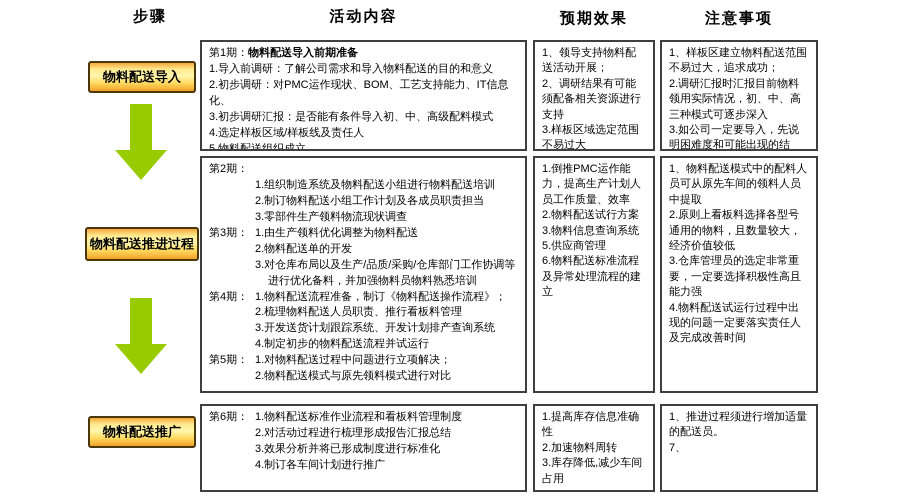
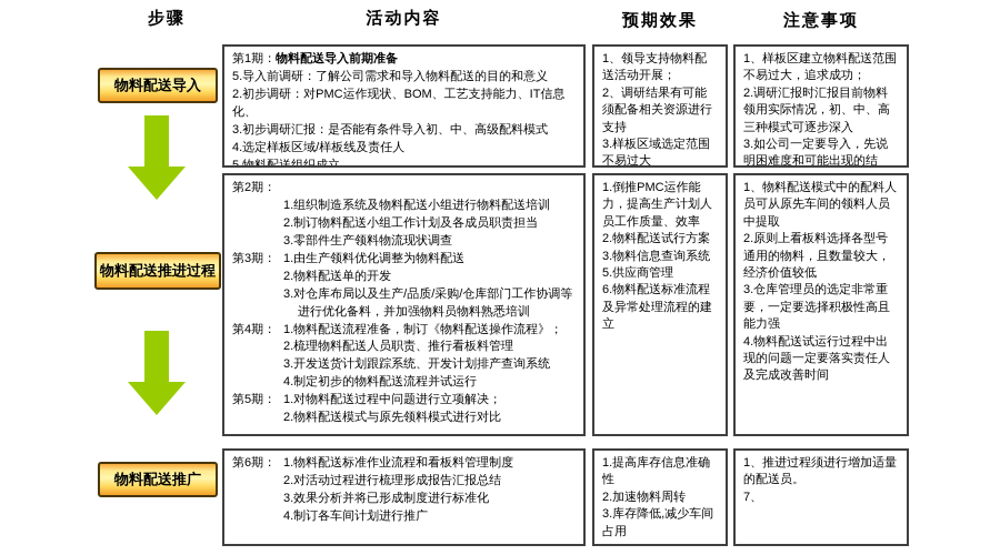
  步骤
  活动内容
  预期效果
  注意事项
  物料配送导入
  物料配送推进过程
  物料配送推广
  第1期：物料配送导入前期准备
- 1.导入前调研：了解公司需求和导入物料配送的目的和意义
+ 5.导入前调研：了解公司需求和导入物料配送的目的和意义
  2.初步调研：对PMC运作现状、BOM、工艺支持能力、IT信息化、
  3.初步调研汇报：是否能有条件导入初、中、高级配料模式
  4.选定样板区域/样板线及责任人
  5.物料配送组织成立
  1、领导支持物料配送活动开展；
  2、调研结果有可能须配备相关资源进行支持
  3.样板区域选定范围不易过大
  1、样板区建立物料配送范围不易过大，追求成功；
  2.调研汇报时汇报目前物料领用实际情况，初、中、高三种模式可逐步深入
  3.如公司一定要导入，先说明困难度和可能出现的结
  第2期：
  1.组织制造系统及物料配送小组进行物料配送培训
  2.制订物料配送小组工作计划及各成员职责担当
  3.零部件生产领料物流现状调查
  第3期：
  1.由生产领料优化调整为物料配送
  2.物料配送单的开发
  3.对仓库布局以及生产/品质/采购/仓库部门工作协调等进行优化备料，并加强物料员物料熟悉培训
  第4期：
  1.物料配送流程准备，制订《物料配送操作流程》；
  2.梳理物料配送人员职责、推行看板料管理
  3.开发送货计划跟踪系统、开发计划排产查询系统
  4.制定初步的物料配送流程并试运行
  第5期：
  1.对物料配送过程中问题进行立项解决；
  2.物料配送模式与原先领料模式进行对比
  1.倒推PMC运作能力，提高生产计划人员工作质量、效率
  2.物料配送试行方案
  3.物料信息查询系统
  5.供应商管理
  6.物料配送标准流程及异常处理流程的建立
  1、物料配送模式中的配料人员可从原先车间的领料人员中提取
  2.原则上看板料选择各型号通用的物料，且数量较大，经济价值较低
  3.仓库管理员的选定非常重要，一定要选择积极性高且能力强
  4.物料配送试运行过程中出现的问题一定要落实责任人及完成改善时间
  第6期：
  1.物料配送标准作业流程和看板料管理制度
  2.对活动过程进行梳理形成报告汇报总结
  3.效果分析并将已形成制度进行标准化
  4.制订各车间计划进行推广
  1.提高库存信息准确性
  2.加速物料周转
  3.库存降低,减少车间占用
  1、推进过程须进行增加适量的配送员。
  7、
